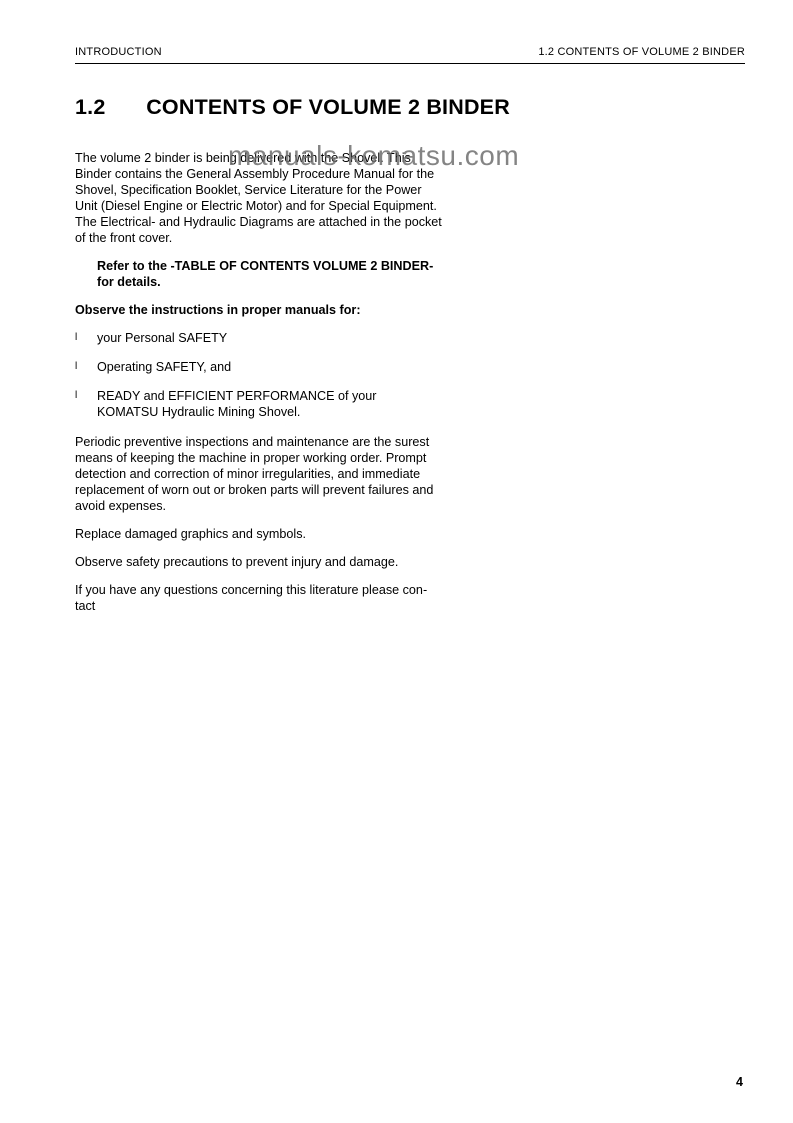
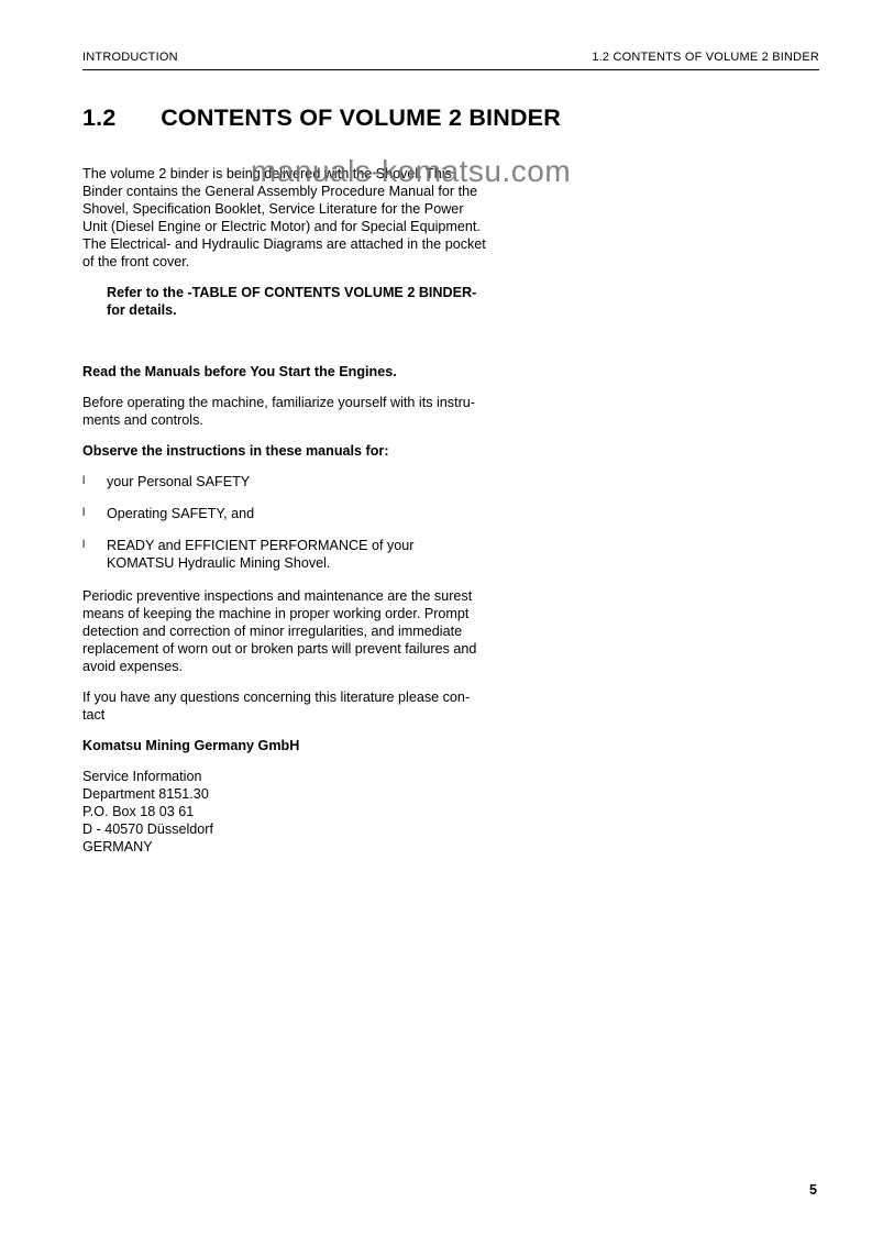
  INTRODUCTION
  1.2 CONTENTS OF VOLUME 2 BINDER
  1.2 CONTENTS OF VOLUME 2 BINDER
  manuals-komatsu.com
  The volume 2 binder is being delivered with the Shovel. This
  Binder contains the General Assembly Procedure Manual for the
  Shovel, Specification Booklet, Service Literature for the Power
  Unit (Diesel Engine or Electric Motor) and for Special Equipment.
  The Electrical- and Hydraulic Diagrams are attached in the pocket
  of the front cover.
  Refer to the -TABLE OF CONTENTS VOLUME 2 BINDER-
  for details.
+ Read the Manuals before You Start the Engines.
+ Before operating the machine, familiarize yourself with its instru-
+ ments and controls.
- Observe the instructions in proper manuals for:
+ Observe the instructions in these manuals for:
  l
  your Personal SAFETY
  l
  Operating SAFETY, and
  l
  READY and EFFICIENT PERFORMANCE of your
  KOMATSU Hydraulic Mining Shovel.
  Periodic preventive inspections and maintenance are the surest
  means of keeping the machine in proper working order. Prompt
  detection and correction of minor irregularities, and immediate
  replacement of worn out or broken parts will prevent failures and
  avoid expenses.
- Replace damaged graphics and symbols.
- Observe safety precautions to prevent injury and damage.
  If you have any questions concerning this literature please con-
  tact
+ Komatsu Mining Germany GmbH
+ Service Information
+ Department 8151.30
+ P.O. Box 18 03 61
+ D - 40570 Düsseldorf
+ GERMANY
- 4
+ 5
